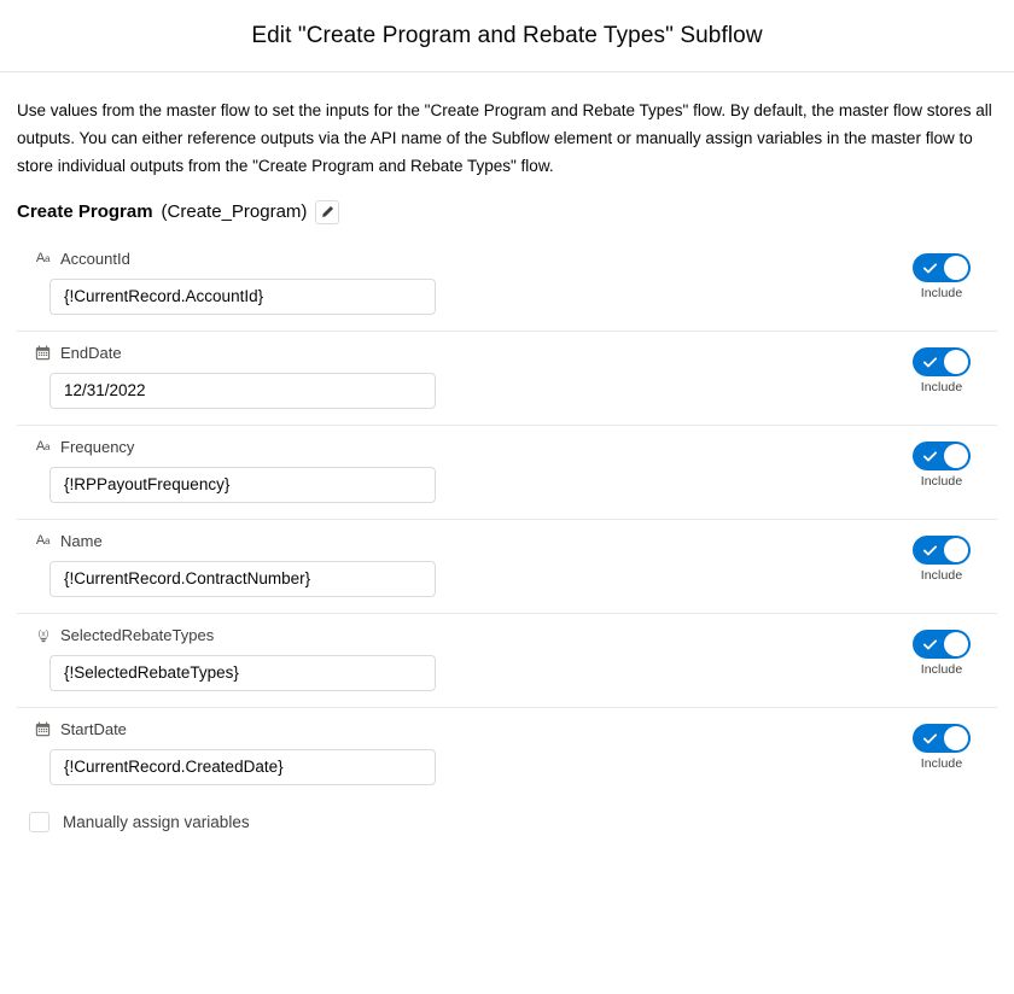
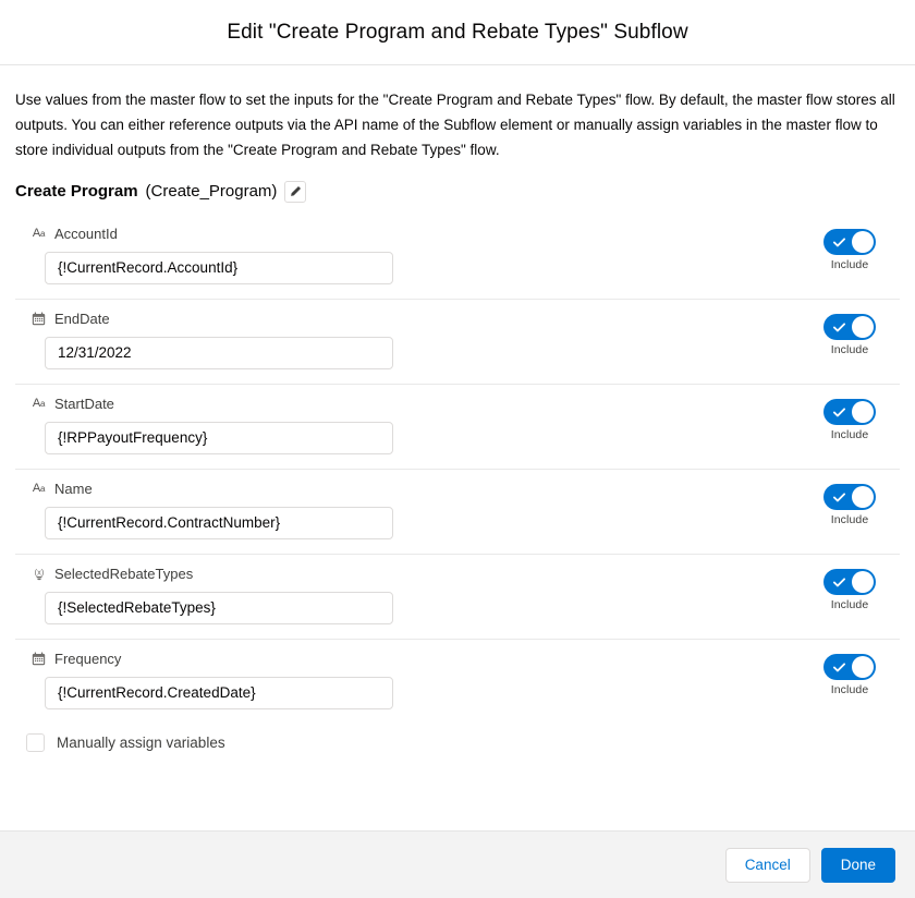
  Edit "Create Program and Rebate Types" Subflow
  Use values from the master flow to set the inputs for the "Create Program and Rebate Types" flow. By default, the master flow stores all outputs. You can either reference outputs via the API name of the Subflow element or manually assign variables in the master flow to store individual outputs from the "Create Program and Rebate Types" flow.
  Create Program
  (Create_Program)
  A
  a
  AccountId
  {!CurrentRecord.AccountId}
  Include
  EndDate
  12/31/2022
  Include
  A
  a
- Frequency
+ StartDate
  {!RPPayoutFrequency}
  Include
  A
  a
  Name
  {!CurrentRecord.ContractNumber}
  Include
  (x)
  SelectedRebateTypes
  {!SelectedRebateTypes}
  Include
- StartDate
+ Frequency
  {!CurrentRecord.CreatedDate}
  Include
  Manually assign variables
+ Cancel
+ Done
